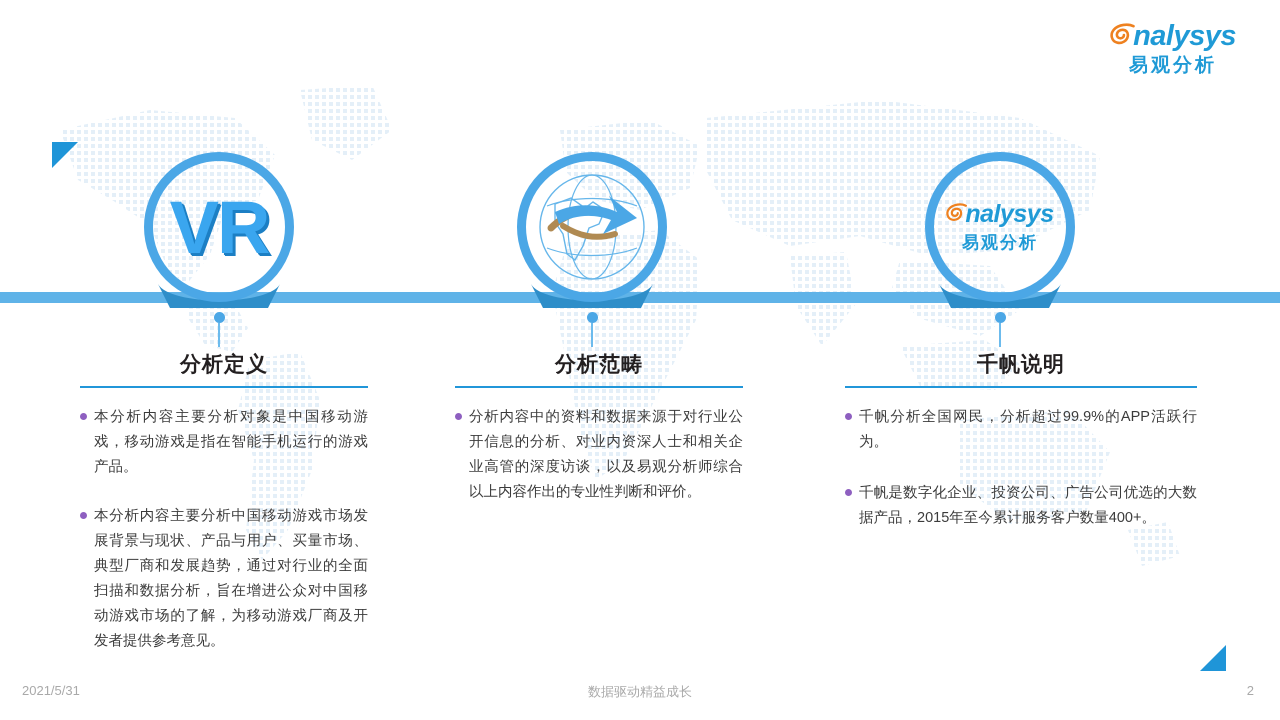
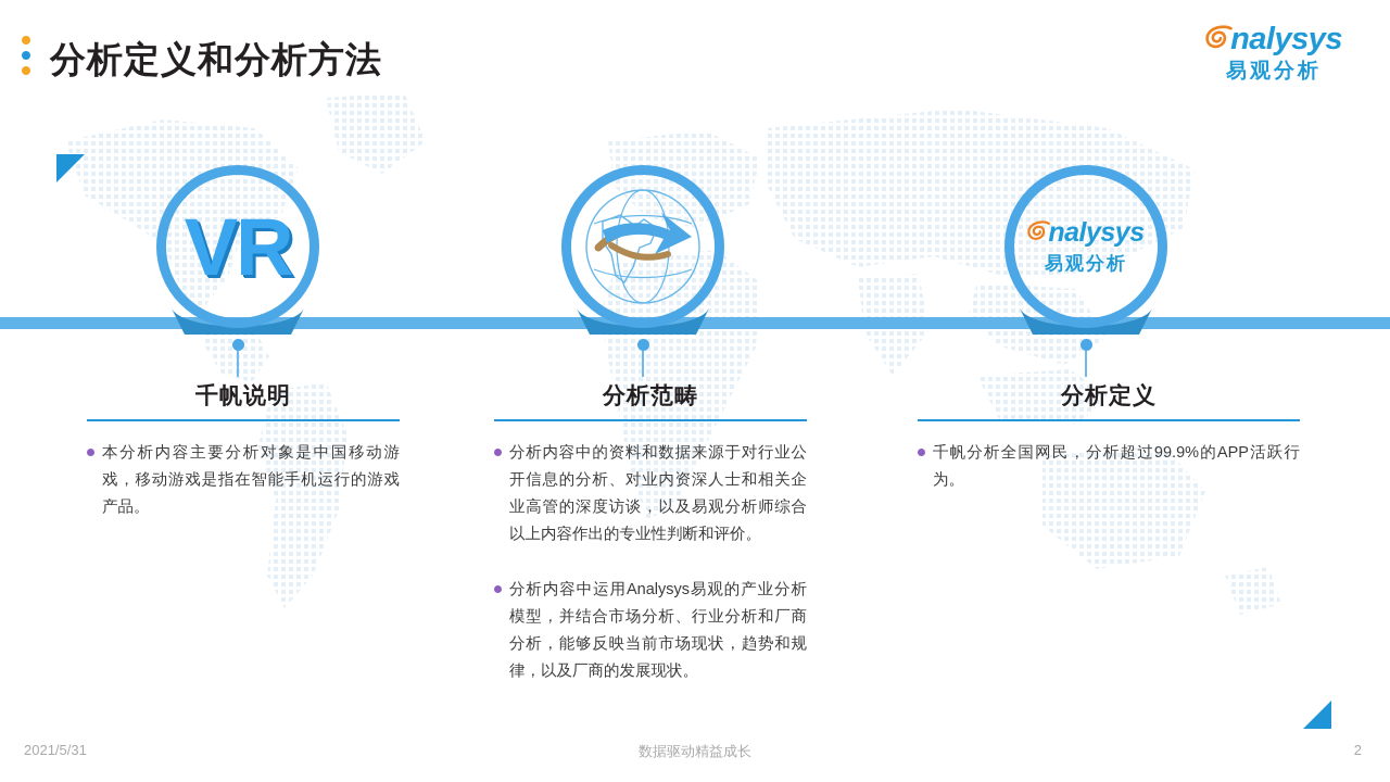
+ 分析定义和分析方法
  nalysys
  易观分析
  VR
  nalysys
  易观分析
- 分析定义
+ 千帆说明
  本分析内容主要分析对象是中国移动游戏，移动游戏是指在智能手机运行的游戏产品。
- 本分析内容主要分析中国移动游戏市场发展背景与现状、产品与用户、买量市场、典型厂商和发展趋势，通过对行业的全面扫描和数据分析，旨在增进公众对中国移动游戏市场的了解，为移动游戏厂商及开发者提供参考意见。
  分析范畴
  分析内容中的资料和数据来源于对行业公开信息的分析、对业内资深人士和相关企业高管的深度访谈，以及易观分析师综合以上内容作出的专业性判断和评价。
+ 分析内容中运用Analysys易观的产业分析模型，并结合市场分析、行业分析和厂商分析，能够反映当前市场现状，趋势和规律，以及厂商的发展现状。
- 千帆说明
+ 分析定义
  千帆分析全国网民，分析超过99.9%的APP活跃行为。
- 千帆是数字化企业、投资公司、广告公司优选的大数据产品，2015年至今累计服务客户数量400+。
  2021/5/31
  数据驱动精益成长
  2
